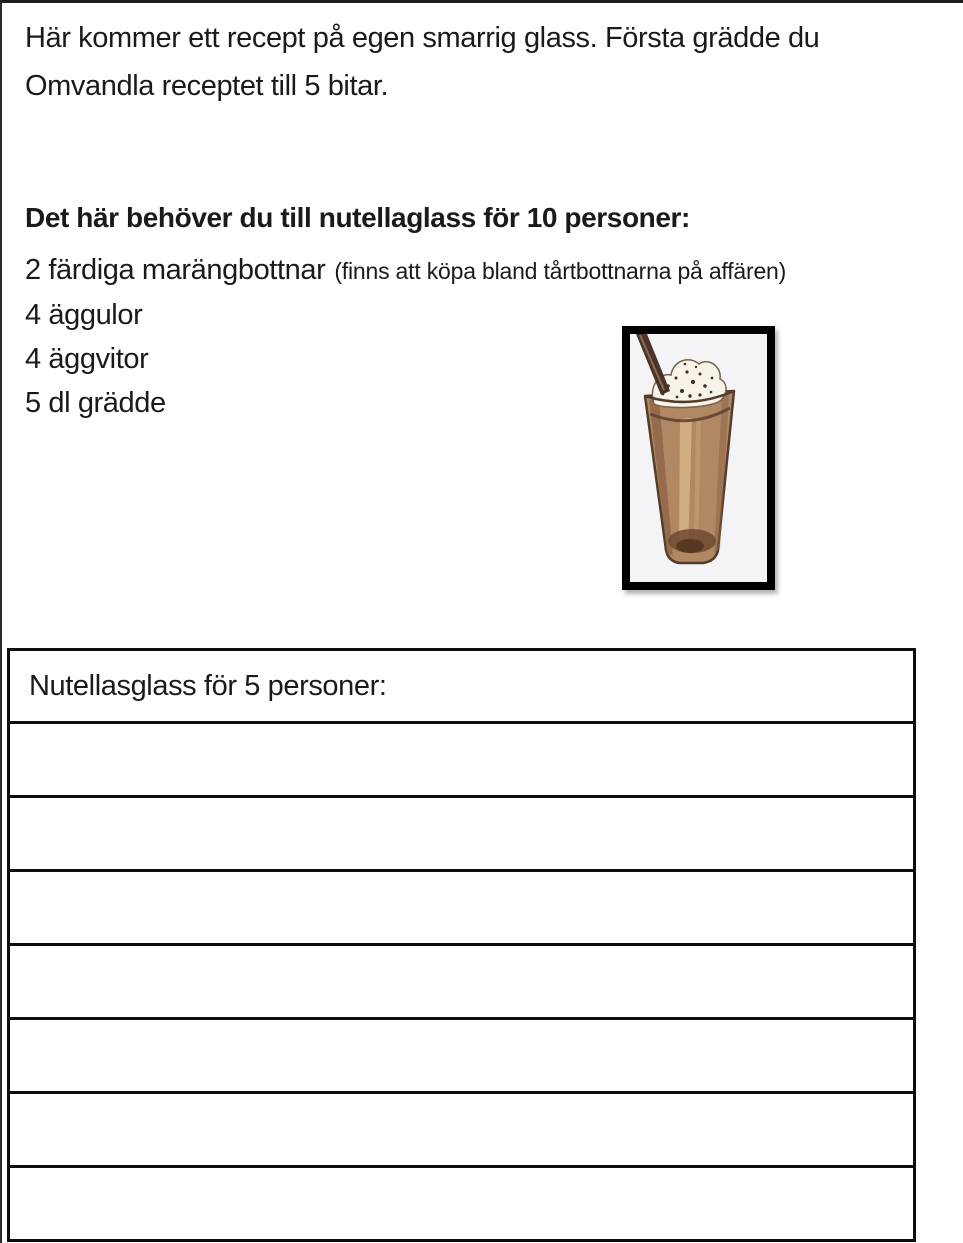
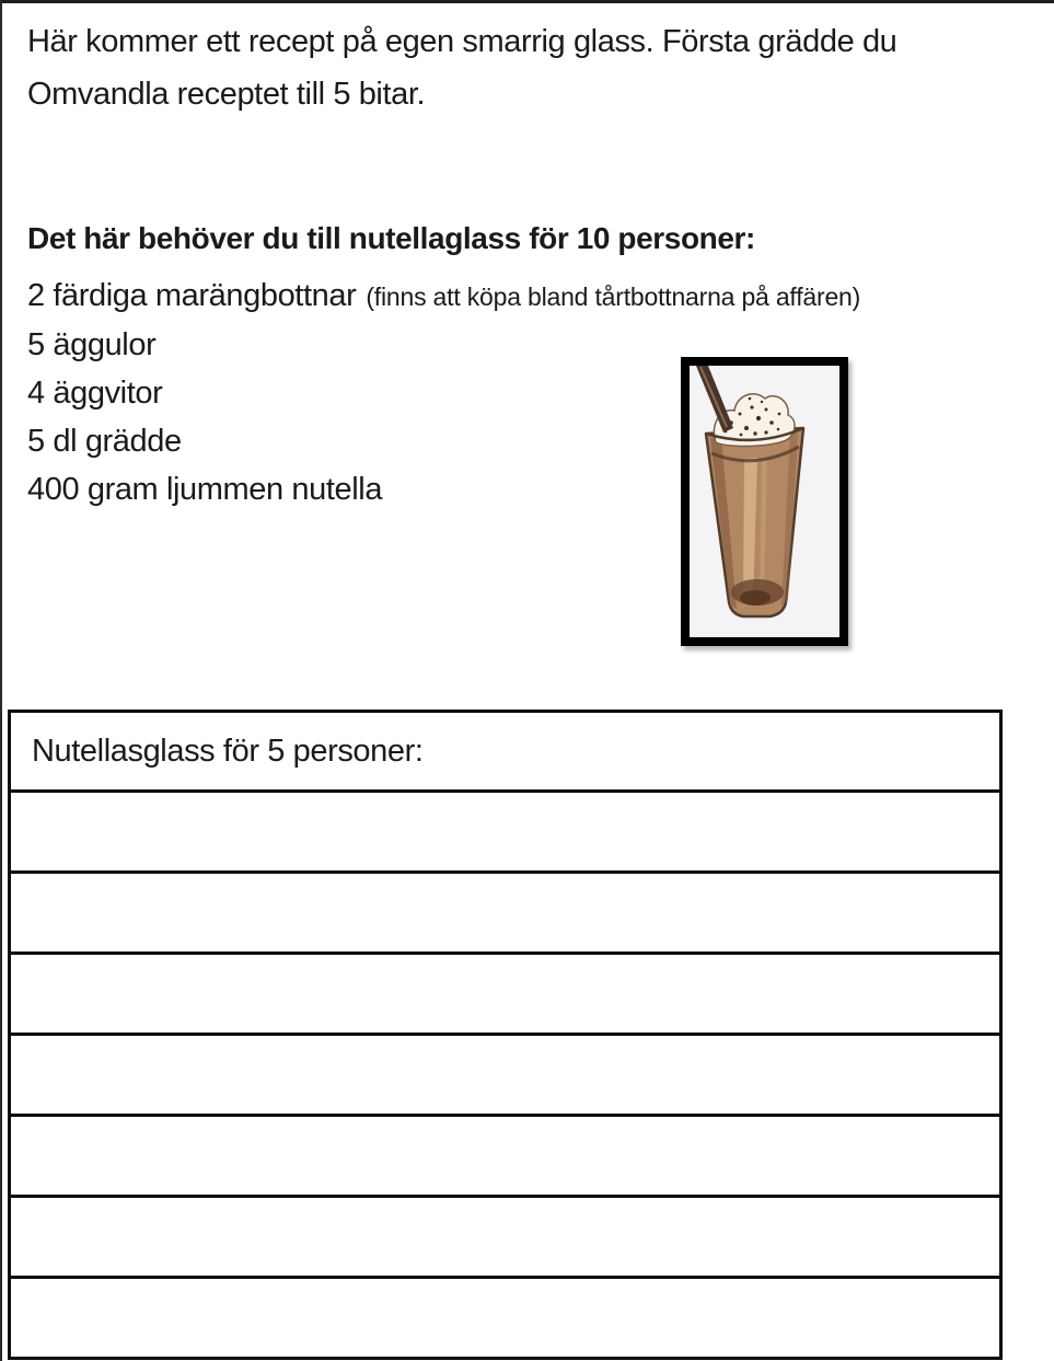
  Här kommer ett recept på egen smarrig glass. Första grädde du
  Omvandla receptet till 5 bitar.
  Det här behöver du till nutellaglass för 10 personer:
  2 färdiga marängbottnar (finns att köpa bland tårtbottnarna på affären)
- 4 äggulor
+ 5 äggulor
  4 äggvitor
  5 dl grädde
+ 400 gram ljummen nutella
  Nutellasglass för 5 personer:
